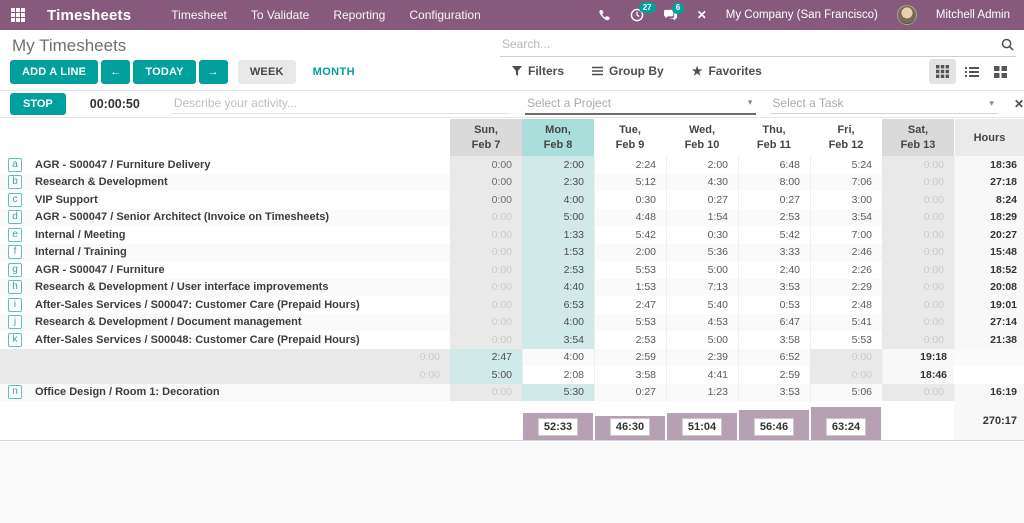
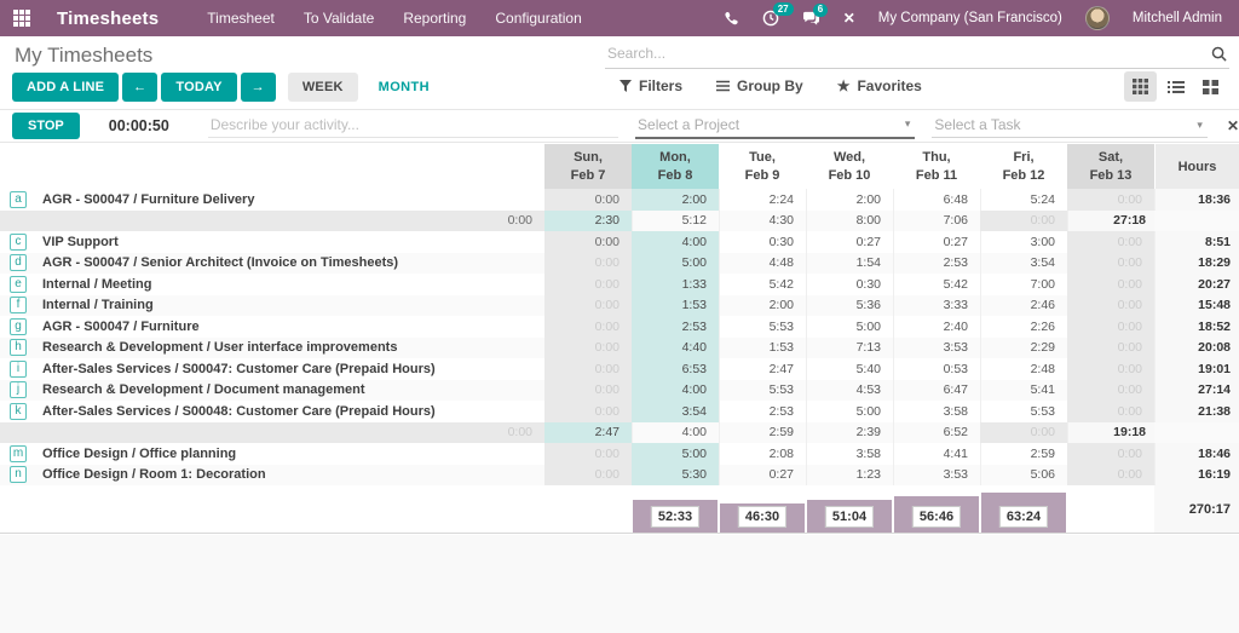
  Timesheets
  Timesheet
  To Validate
  Reporting
  Configuration
  27
  6
  ✕
  My Company (San Francisco)
  Mitchell Admin
  My Timesheets
  Search...
  ADD A LINE
  ←
  TODAY
  →
  WEEK
  MONTH
  Filters
  Group By
  ★
  Favorites
  STOP
  00:00:50
  Describe your activity...
  Select a Project
  ▾
  Select a Task
  ▾
  ✕
  Sun,
  Feb 7
  Mon,
  Feb 8
  Tue,
  Feb 9
  Wed,
  Feb 10
  Thu,
  Feb 11
  Fri,
  Feb 12
  Sat,
  Feb 13
  Hours
  a
  AGR - S00047 / Furniture Delivery
  0:00
  2:00
  2:24
  2:00
  6:48
  5:24
  0:00
  18:36
- b
- Research & Development
  0:00
  2:30
  5:12
  4:30
  8:00
  7:06
  0:00
  27:18
  c
  VIP Support
  0:00
  4:00
  0:30
  0:27
  0:27
  3:00
  0:00
- 8:24
+ 8:51
  d
  AGR - S00047 / Senior Architect (Invoice on Timesheets)
  0:00
  5:00
  4:48
  1:54
  2:53
  3:54
  0:00
  18:29
  e
  Internal / Meeting
  0:00
  1:33
  5:42
  0:30
  5:42
  7:00
  0:00
  20:27
  f
  Internal / Training
  0:00
  1:53
  2:00
  5:36
  3:33
  2:46
  0:00
  15:48
  g
  AGR - S00047 / Furniture
  0:00
  2:53
  5:53
  5:00
  2:40
  2:26
  0:00
  18:52
  h
  Research & Development / User interface improvements
  0:00
  4:40
  1:53
  7:13
  3:53
  2:29
  0:00
  20:08
  i
  After-Sales Services / S00047: Customer Care (Prepaid Hours)
  0:00
  6:53
  2:47
  5:40
  0:53
  2:48
  0:00
  19:01
  j
  Research & Development / Document management
  0:00
  4:00
  5:53
  4:53
  6:47
  5:41
  0:00
  27:14
  k
  After-Sales Services / S00048: Customer Care (Prepaid Hours)
  0:00
  3:54
  2:53
  5:00
  3:58
  5:53
  0:00
  21:38
  0:00
  2:47
  4:00
  2:59
  2:39
  6:52
  0:00
  19:18
+ m
+ Office Design / Office planning
  0:00
  5:00
  2:08
  3:58
  4:41
  2:59
  0:00
  18:46
  n
  Office Design / Room 1: Decoration
  0:00
  5:30
  0:27
  1:23
  3:53
  5:06
  0:00
  16:19
  52:33
  46:30
  51:04
  56:46
  63:24
  270:17
